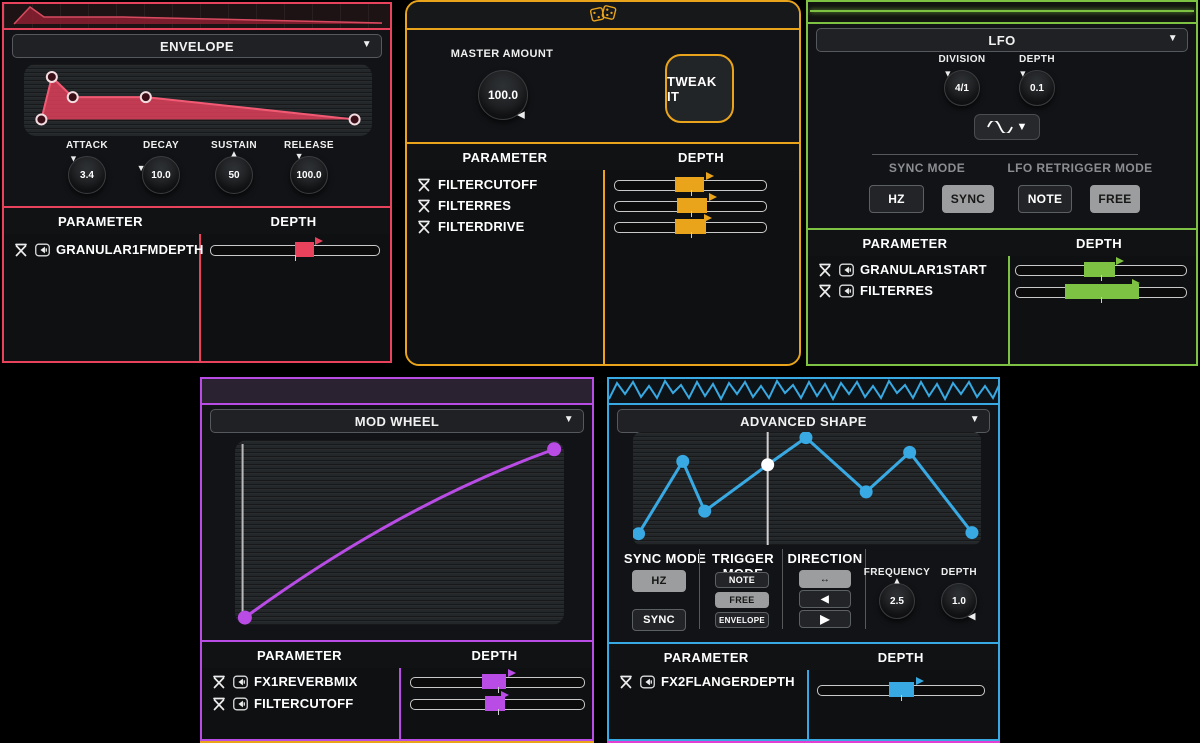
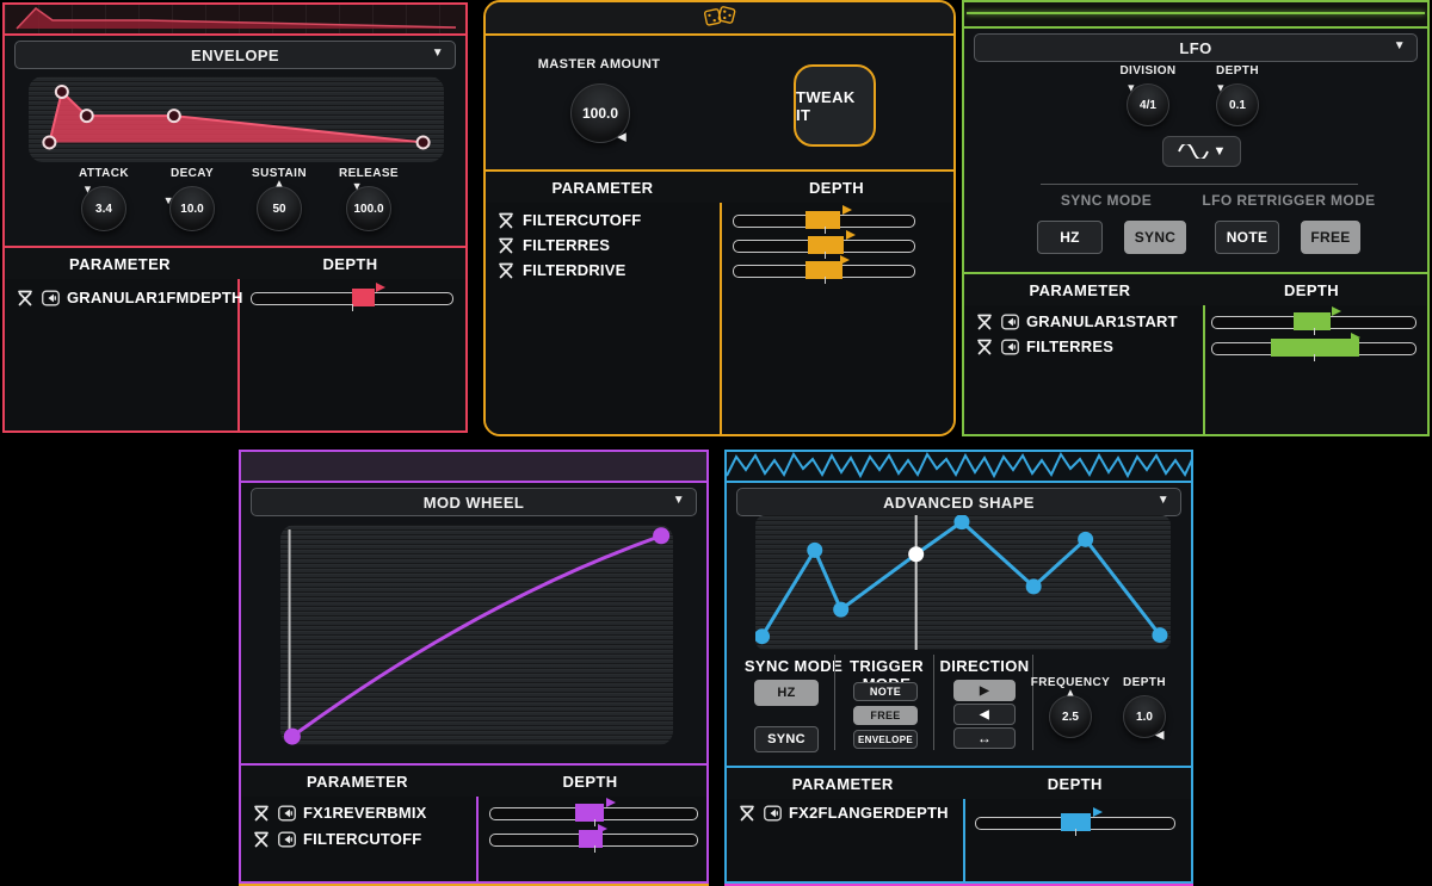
  ENVELOPE
  ▼
  ATTACK
  3.4
  ▼
  DECAY
  10.0
  ▼
  SUSTAIN
  50
  ▲
  RELEASE
  100.0
  ▼
  PARAMETER
  DEPTH
  GRANULAR1FMDEPTH
  MASTER AMOUNT
  100.0
  ◀
  TWEAK IT
  PARAMETER
  DEPTH
  FILTERCUTOFF
  FILTERRES
  FILTERDRIVE
  LFO
  ▼
  DIVISION
  4/1
  ▼
  DEPTH
  0.1
  ▼
  ▼
  SYNC MODE
  LFO RETRIGGER MODE
  HZ
  SYNC
  NOTE
  FREE
  PARAMETER
  DEPTH
  GRANULAR1START
  FILTERRES
  MOD WHEEL
  ▼
  PARAMETER
  DEPTH
  FX1REVERBMIX
  FILTERCUTOFF
  ADVANCED SHAPE
  ▼
  SYNC MODE
  DIRECTION
  HZ
  SYNC
  NOTE
  FREE
  ENVELOPE
- ↔
+ ▶
  ◀
- ▶
+ ↔
  FREQUENCY
  2.5
  ▲
  DEPTH
  1.0
  ◀
  PARAMETER
  DEPTH
  FX2FLANGERDEPTH
